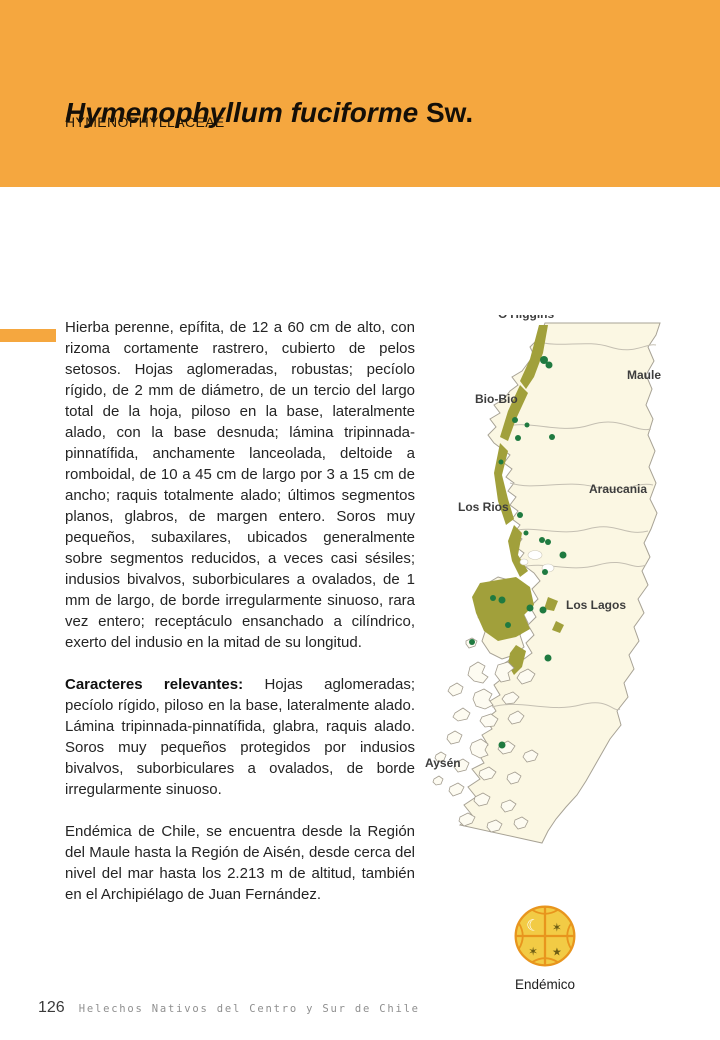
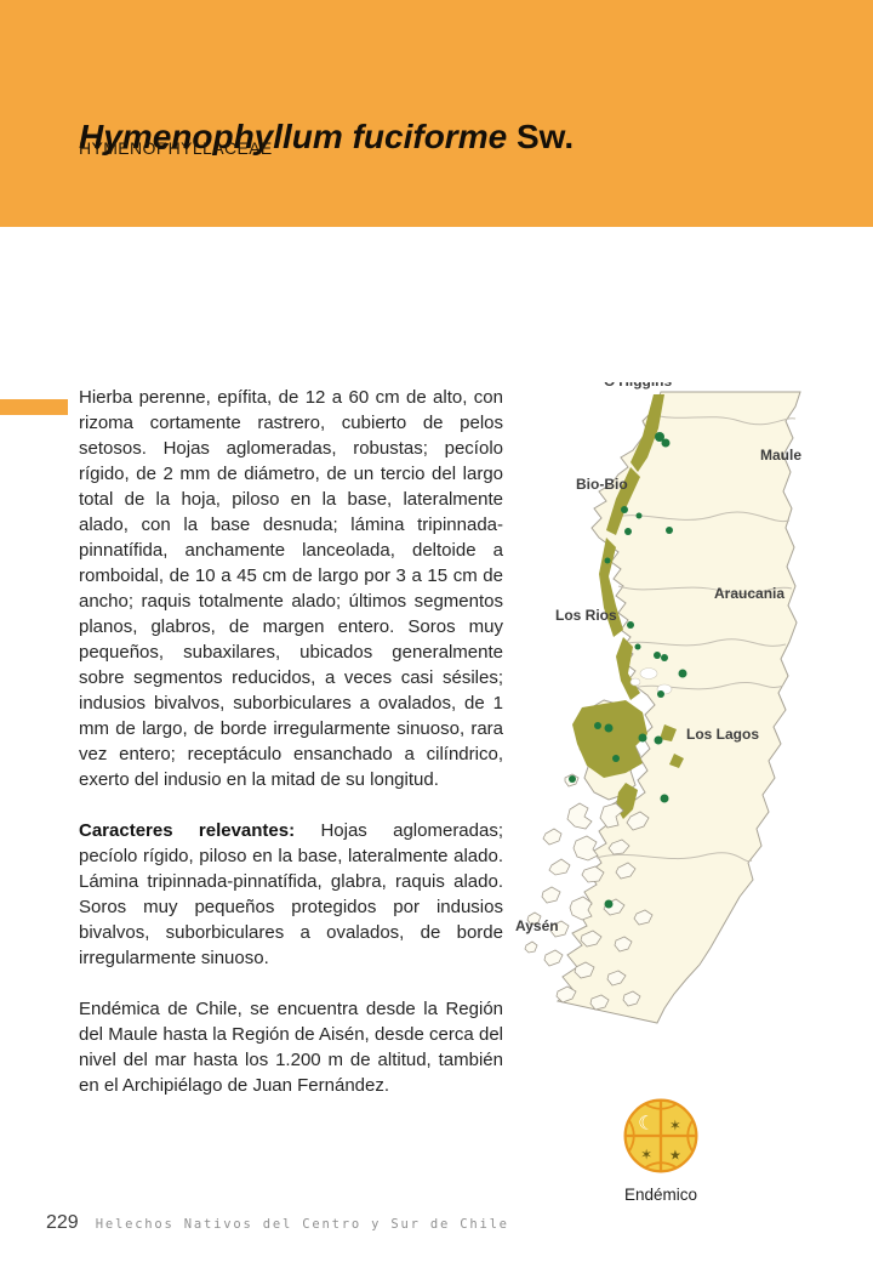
  Hymenophyllum fuciforme Sw.
  HYMENOPHYLLACEAE
  Hierba perenne, epífita, de 12 a 60 cm de alto, con rizoma cortamente rastrero, cubierto de pelos setosos. Hojas aglomeradas, robustas; pecíolo rígido, de 2 mm de diámetro, de un tercio del largo total de la hoja, piloso en la base, lateralmente alado, con la base desnuda; lámina tripinnada-pinnatífida, anchamente lanceolada, deltoide a romboidal, de 10 a 45 cm de largo por 3 a 15 cm de ancho; raquis totalmente alado; últimos segmentos planos, glabros, de margen entero. Soros muy pequeños, subaxilares, ubicados generalmente sobre segmentos reducidos, a veces casi sésiles; indusios bivalvos, suborbiculares a ovalados, de 1 mm de largo, de borde irregularmente sinuoso, rara vez entero; receptáculo ensanchado a cilíndrico, exerto del indusio en la mitad de su longitud.
  Caracteres relevantes: Hojas aglomeradas; pecíolo rígido, piloso en la base, lateralmente alado. Lámina tripinnada-pinnatífida, glabra, raquis alado. Soros muy pequeños protegidos por indusios bivalvos, suborbiculares a ovalados, de borde irregularmente sinuoso.
- Endémica de Chile, se encuentra desde la Región del Maule hasta la Región de Aisén, desde cerca del nivel del mar hasta los 2.213 m de altitud, también en el Archipiélago de Juan Fernández.
+ Endémica de Chile, se encuentra desde la Región del Maule hasta la Región de Aisén, desde cerca del nivel del mar hasta los 1.200 m de altitud, también en el Archipiélago de Juan Fernández.
  Maule
  Bio-Bio
  Araucania
  Los Rios
  Los Lagos
  Aysén
  ☾
  ✶
  ✶
  ★
  Endémico
- 126
+ 229
  Helechos Nativos del Centro y Sur de Chile
